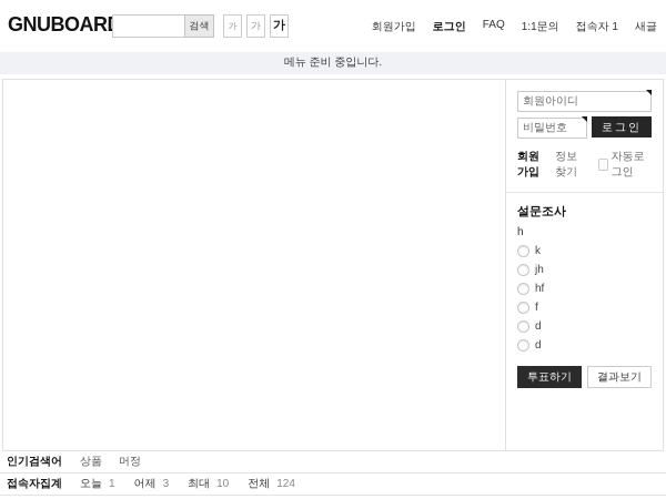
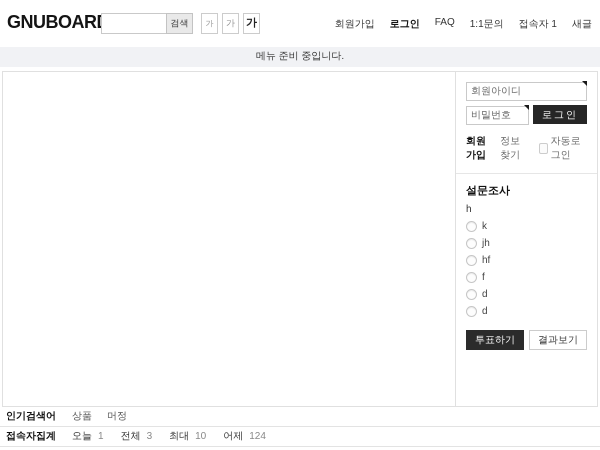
  GNUBOAR
  검색
  가
  가
  가
  회원가입
  로그인
  FAQ
  1:1문의
  접속자 1
  새글
  메뉴 준비 중입니다.
  회원아이디
  비밀번호
  로그인
  회원가입
  정보찾기
  자동로그인
  설문조사
  h
  k
  jh
  hf
  f
  d
  d
  투표하기
  결과보기
  인기검색어
  상품
  머정
  접속자집계
  오늘 1
- 어제 3
+ 전체 3
  최대 10
- 전체 124
+ 어제 124
